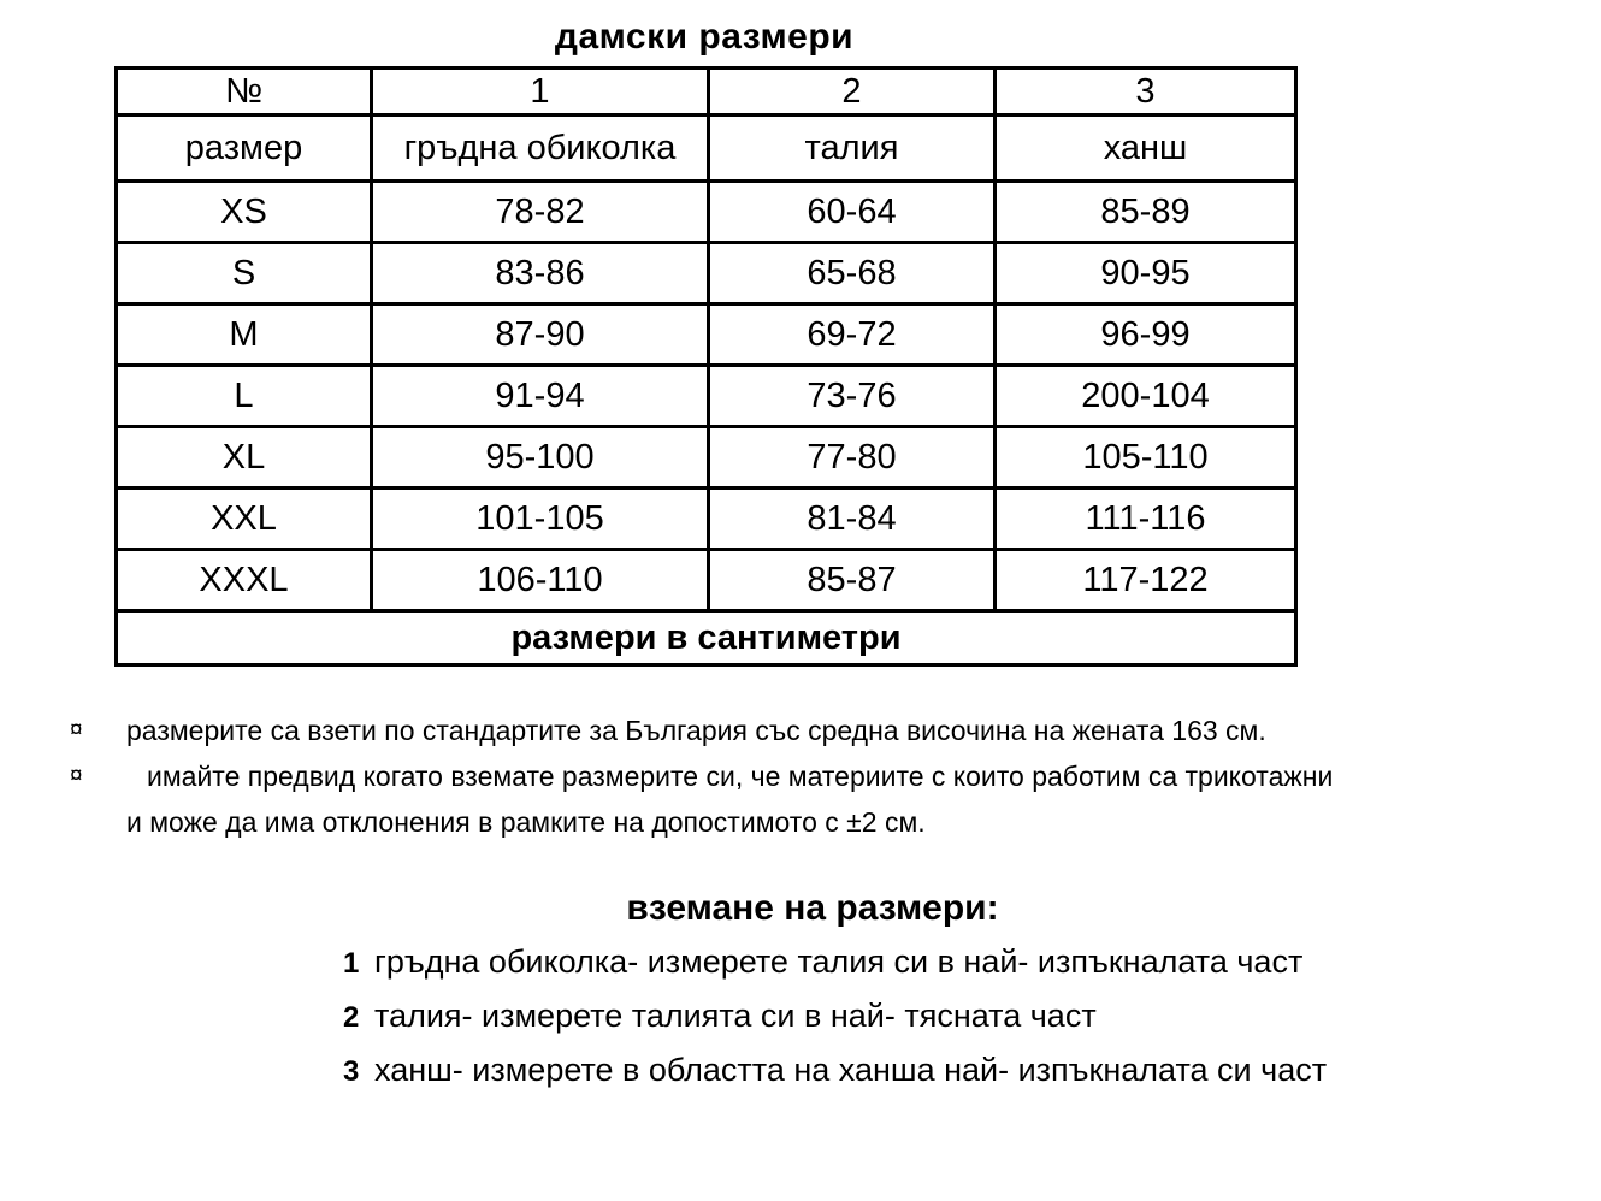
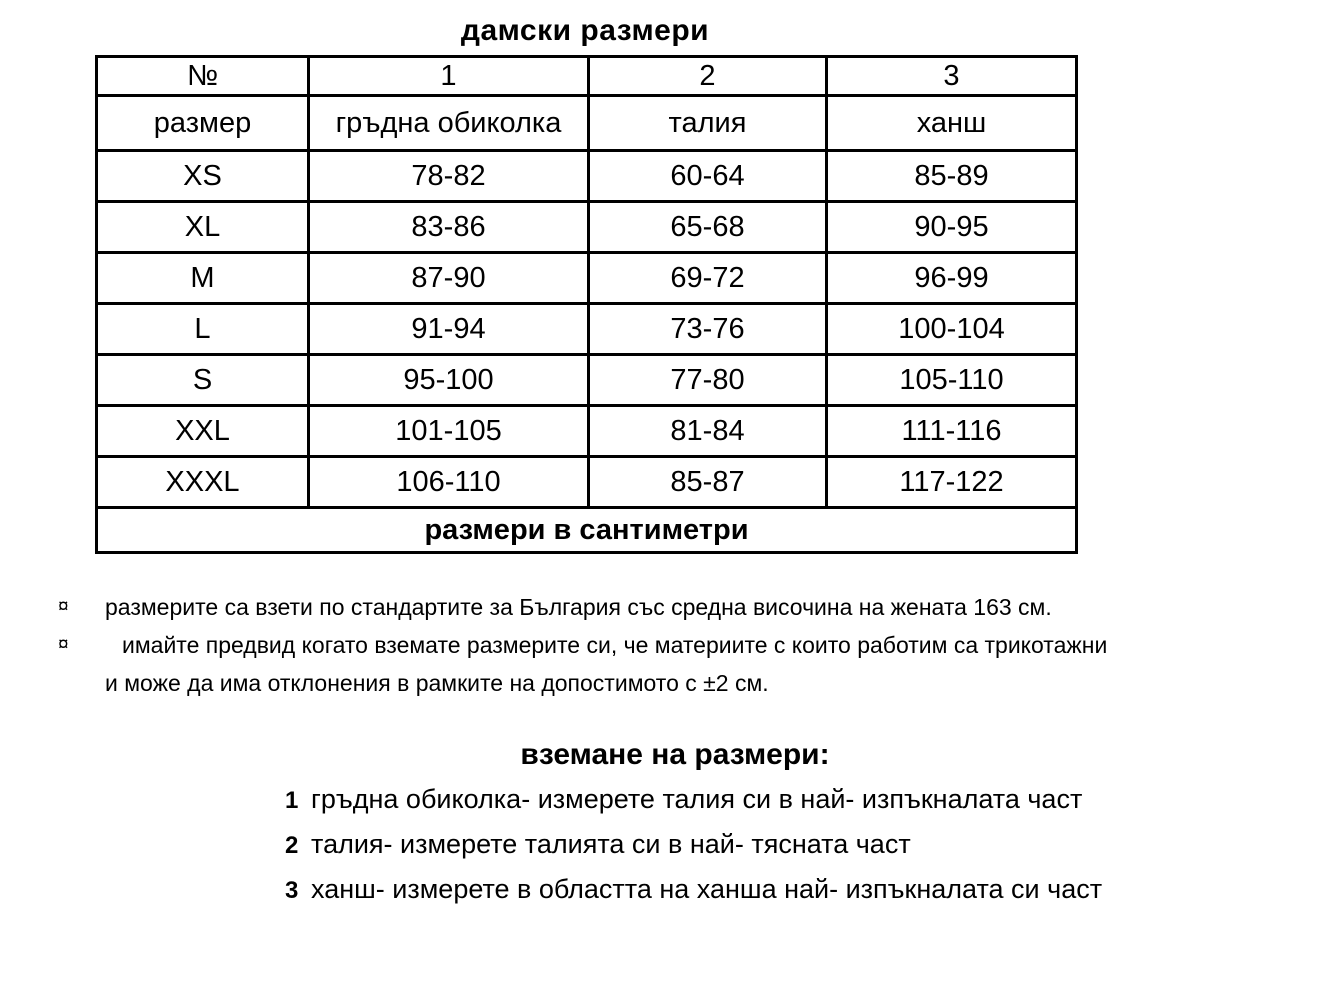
  дамски размери
  №	1	2	3
  размер	гръдна обиколка	талия	ханш
  XS	78-82	60-64	85-89
- S	83-86	65-68	90-95
+ XL	83-86	65-68	90-95
  M	87-90	69-72	96-99
- L	91-94	73-76	200-104
+ L	91-94	73-76	100-104
- XL	95-100	77-80	105-110
+ S	95-100	77-80	105-110
  XXL	101-105	81-84	111-116
  XXXL	106-110	85-87	117-122
  размери в сантиметри
  ¤
  размерите са взети по стандартите за България със средна височина на жената 163 см.
  ¤
  имайте предвид когато вземате размерите си, че материите с които работим са трикотажни
  и може да има отклонения в рамките на допостимото с ±2 см.
  вземане на размери:
  1 гръдна обиколка- измерете талия си в най- изпъкналата част
  2 талия- измерете талията си в най- тясната част
  3 ханш- измерете в областта на ханша най- изпъкналата си част
